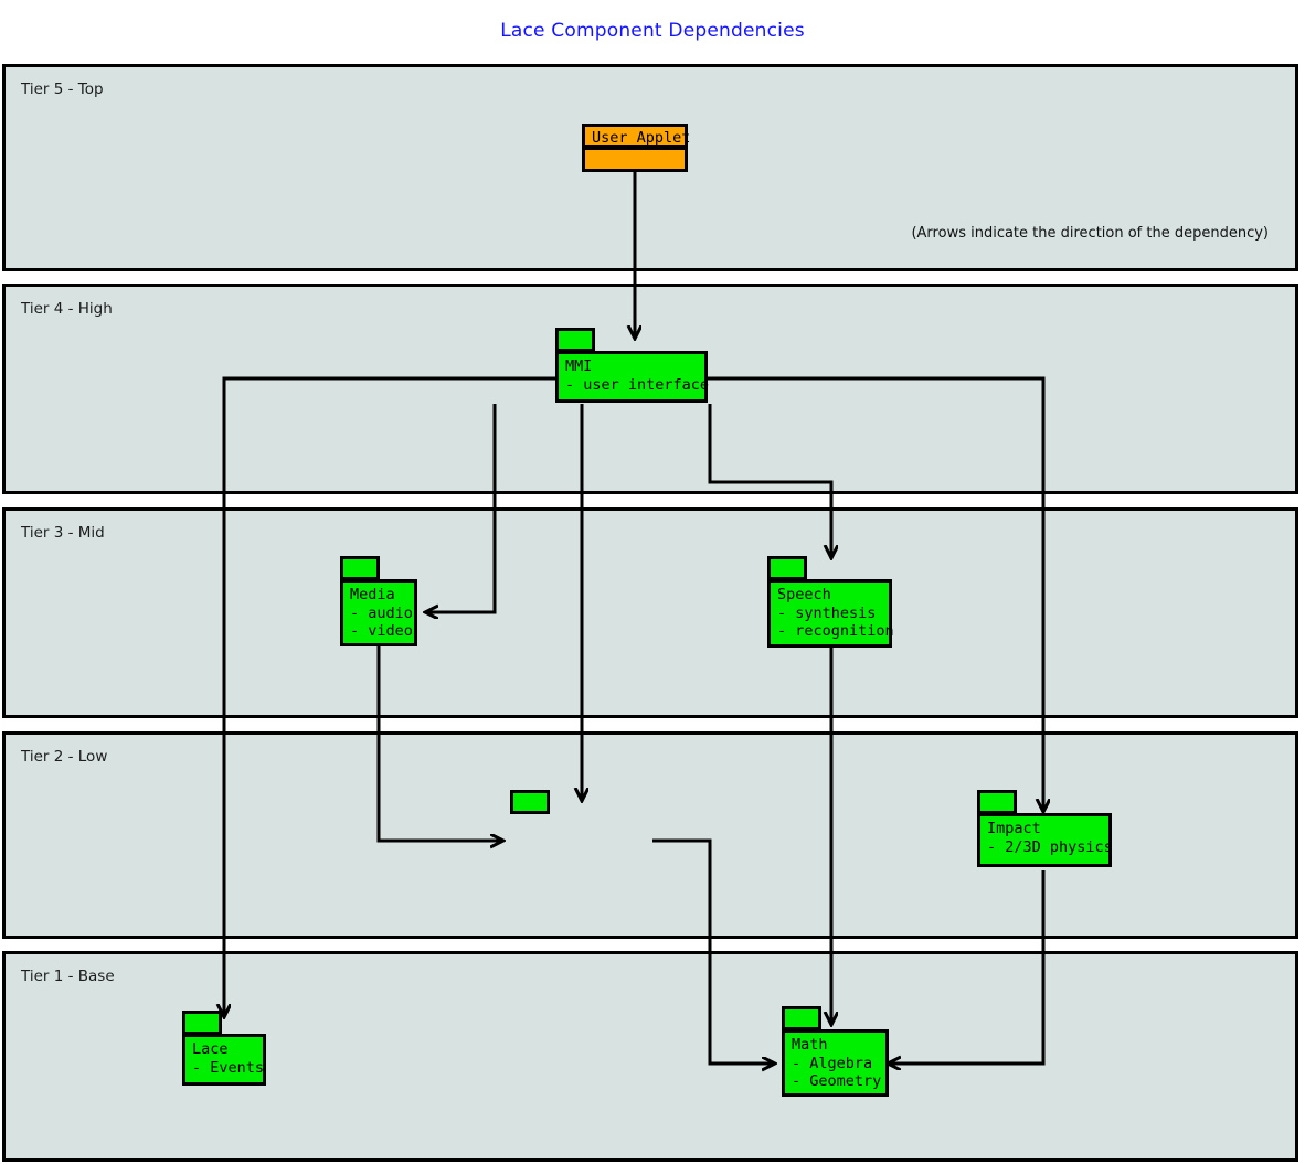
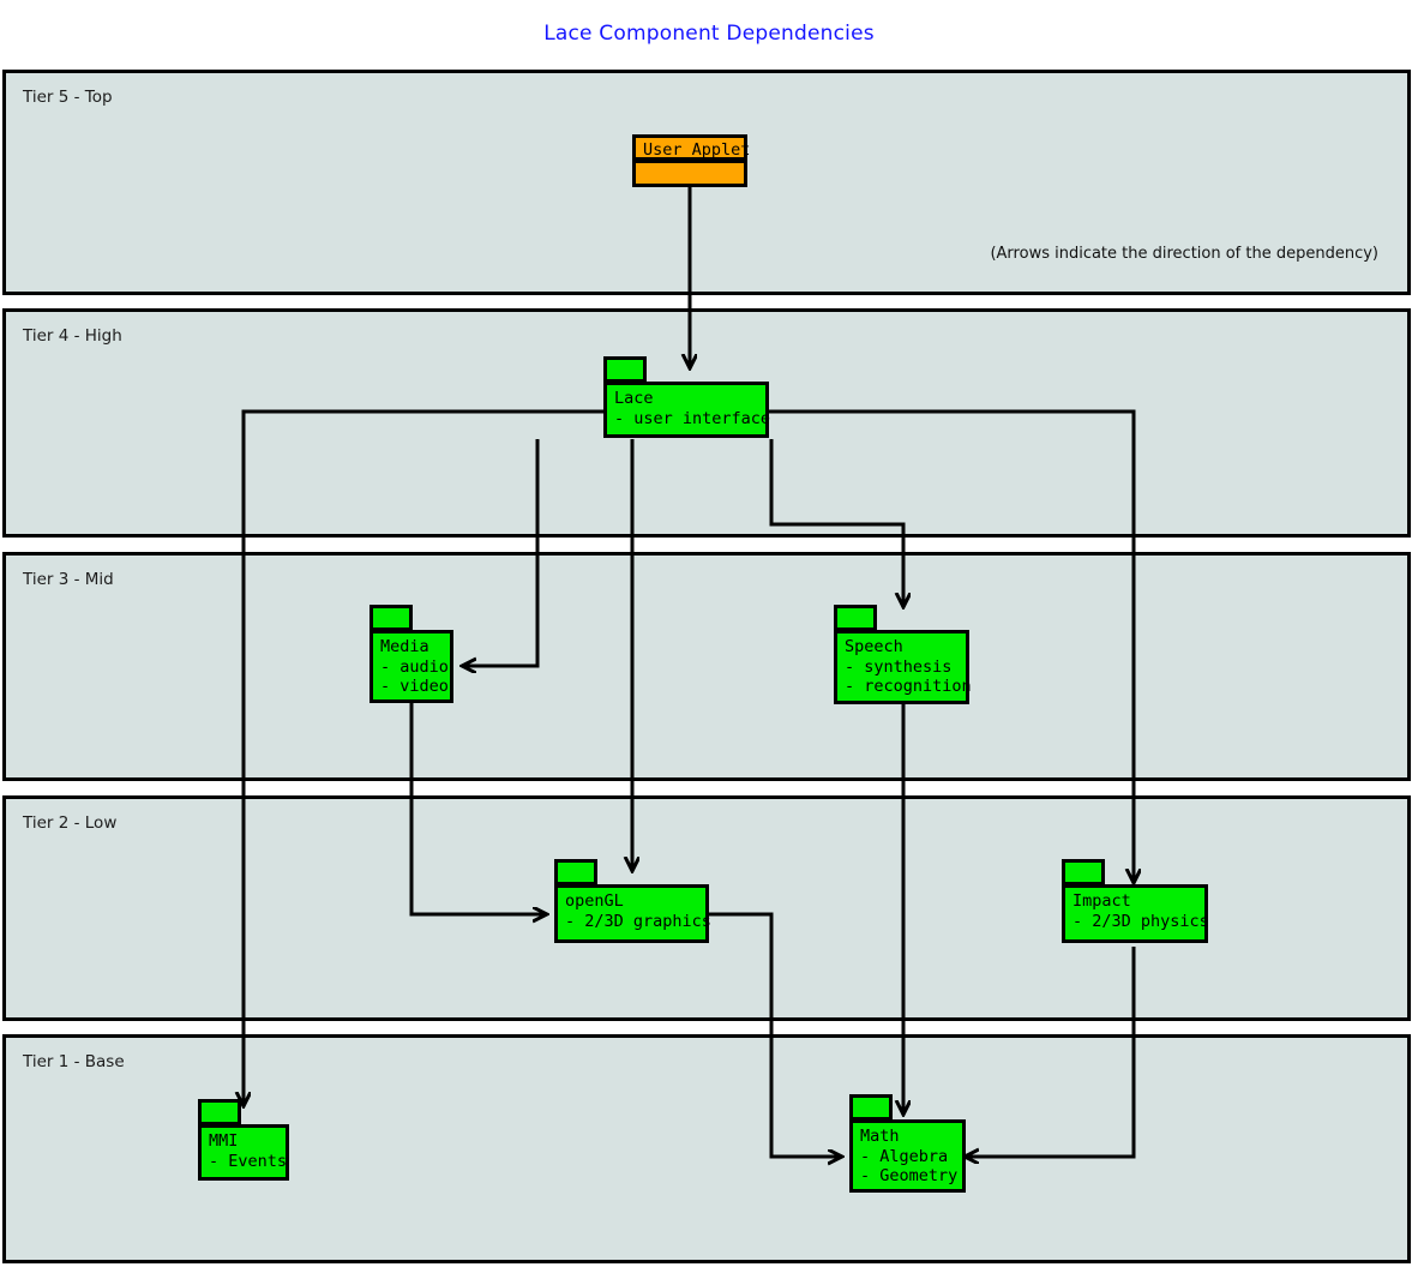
  Lace Component Dependencies
  Tier 5 - Top
  (Arrows indicate the direction of the dependency)
  Tier 4 - High
  Tier 3 - Mid
  Tier 2 - Low
  Tier 1 - Base
  User Applet
- MMI - user interface
+ Lace - user interface
  Media - audio
  - video
  Speech - synthesis
  - recognition
+ openGL - 2/3D graphics
  Impact - 2/3D physics
- Lace - Events
+ MMI - Events
  Math - Algebra
  - Geometry
